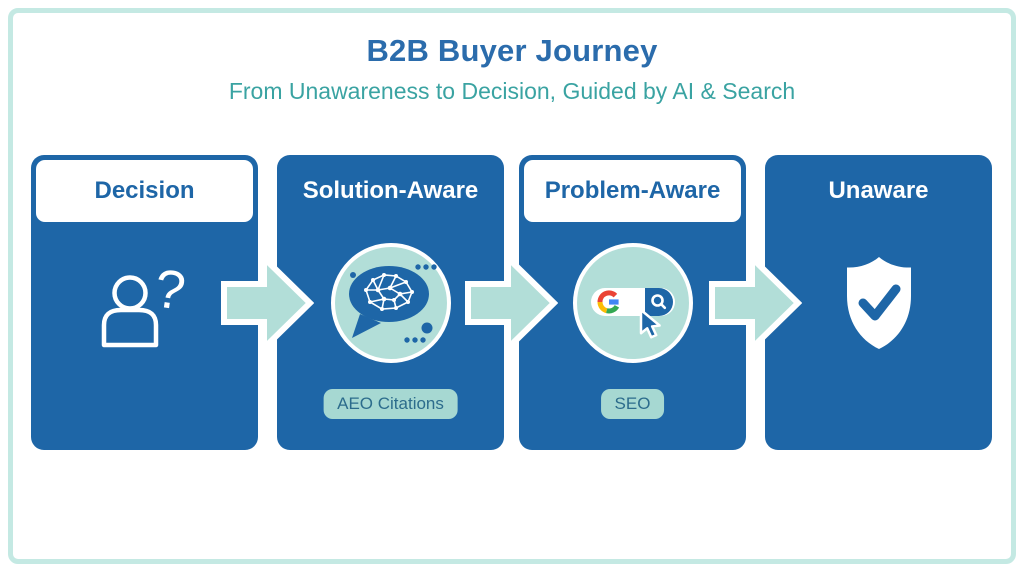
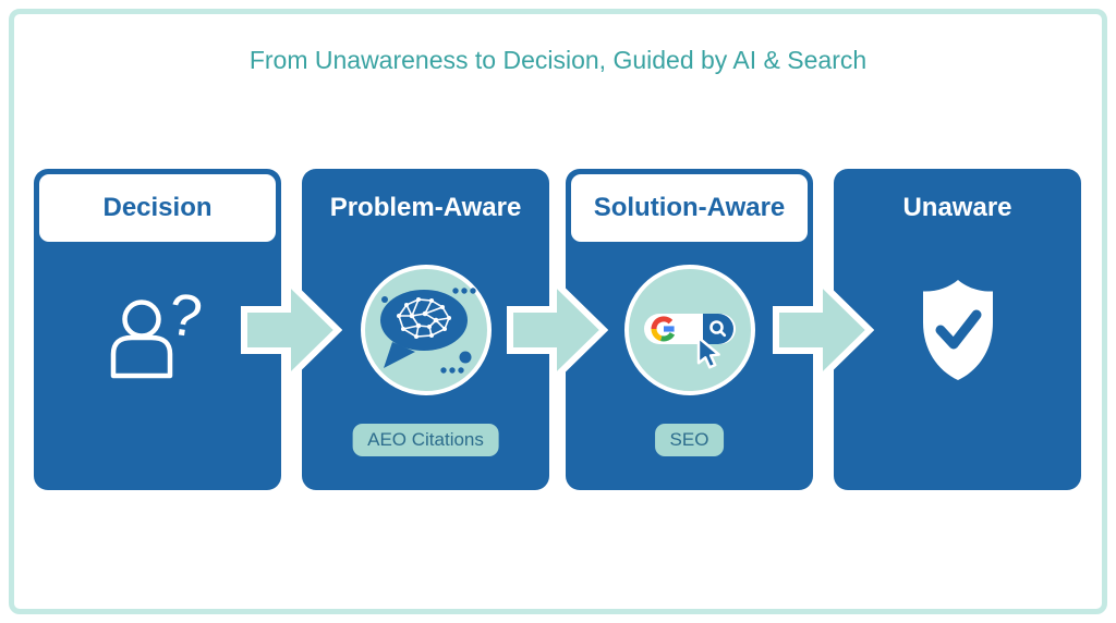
- B2B Buyer Journey
  From Unawareness to Decision, Guided by AI & Search
  Decision
- Solution-Aware
+ Problem-Aware
  AEO Citations
- Problem-Aware
+ Solution-Aware
  SEO
  Unaware
